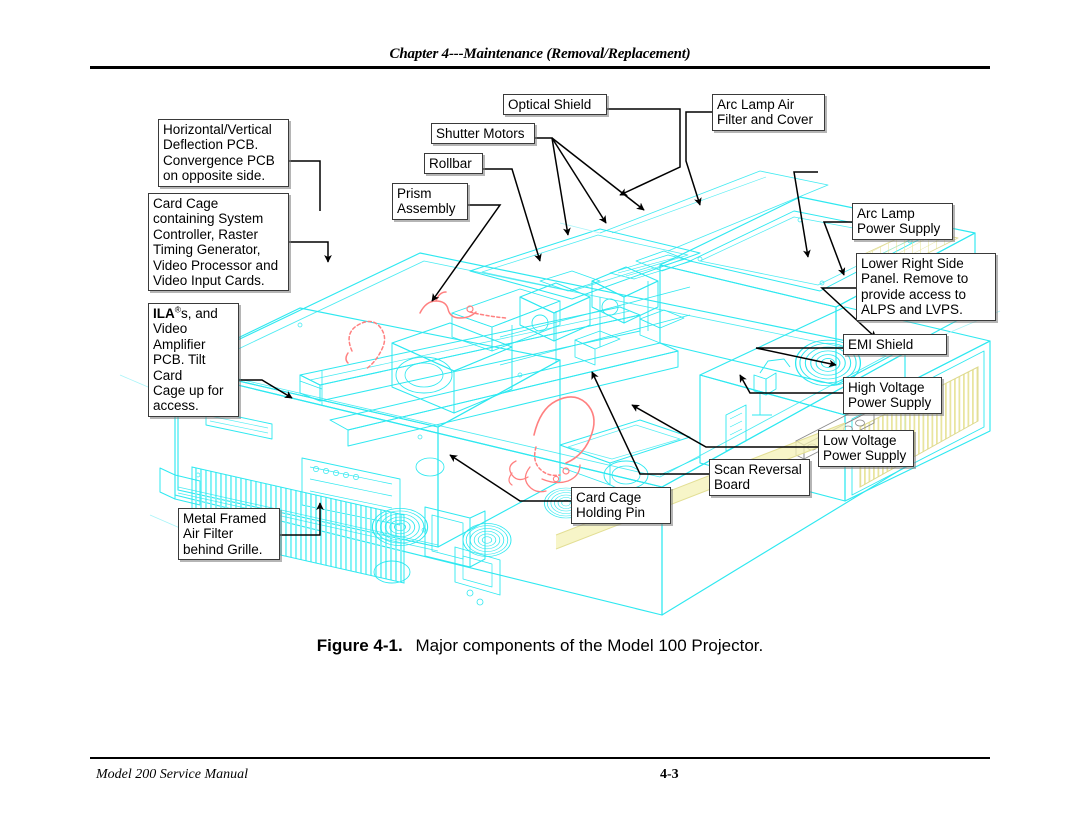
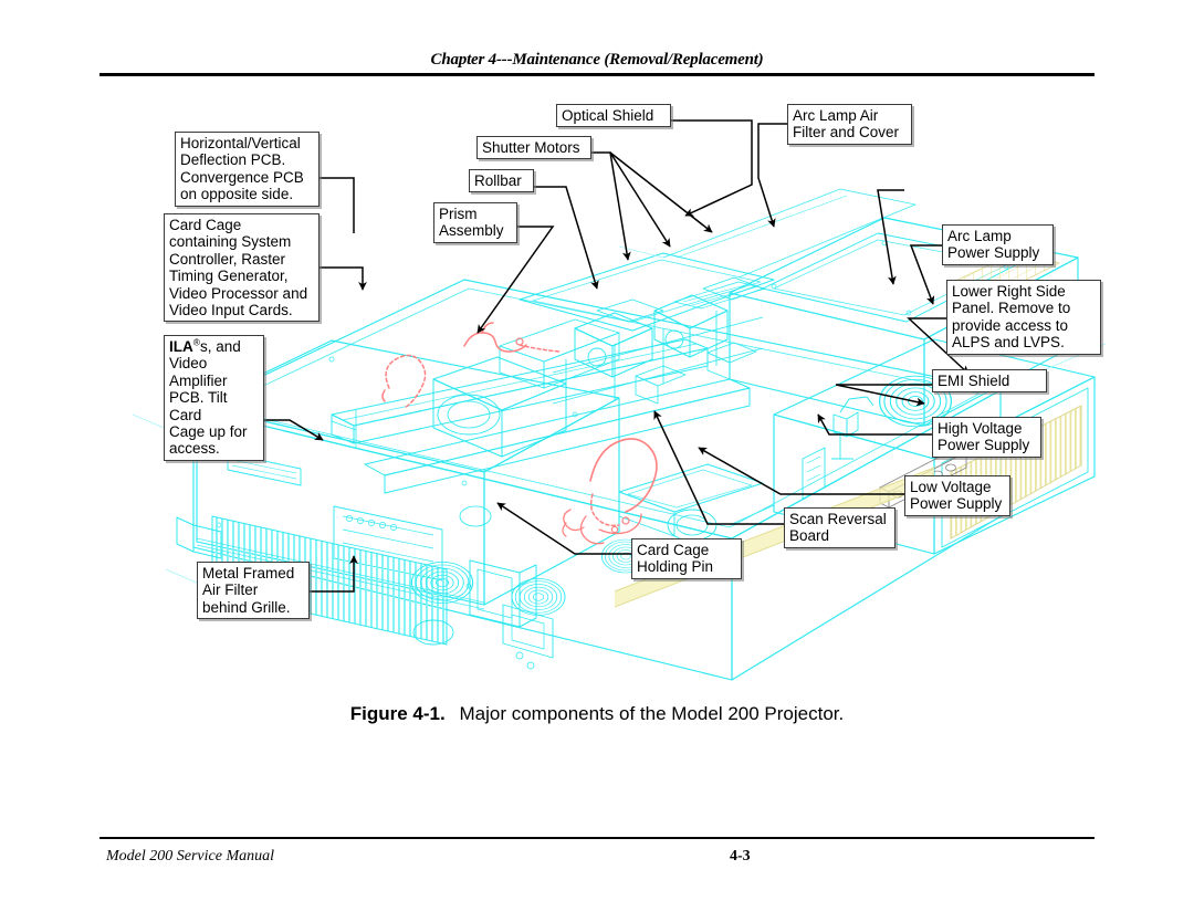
  Chapter 4---Maintenance (Removal/Replacement)
  Horizontal/Vertical
  Deflection PCB.
  Convergence PCB
  on opposite side.
  Card Cage
  containing System
  Controller, Raster
  Timing Generator,
  Video Processor and
  Video Input Cards.
  ILA®s, and
  Video Amplifier
  PCB. Tilt Card
  Cage up for
  access.
  Metal Framed
  Air Filter
  behind Grille.
  Optical Shield
  Shutter Motors
  Rollbar
  Prism
  Assembly
  Arc Lamp Air
  Filter and Cover
  Arc Lamp
  Power Supply
  Lower Right Side
  Panel. Remove to
  provide access to
  ALPS and LVPS.
  EMI Shield
  High Voltage
  Power Supply
  Low Voltage
  Power Supply
  Scan Reversal
  Board
  Card Cage
  Holding Pin
- Figure 4-1. Major components of the Model 100 Projector.
+ Figure 4-1. Major components of the Model 200 Projector.
  Model 200 Service Manual
  4-3
